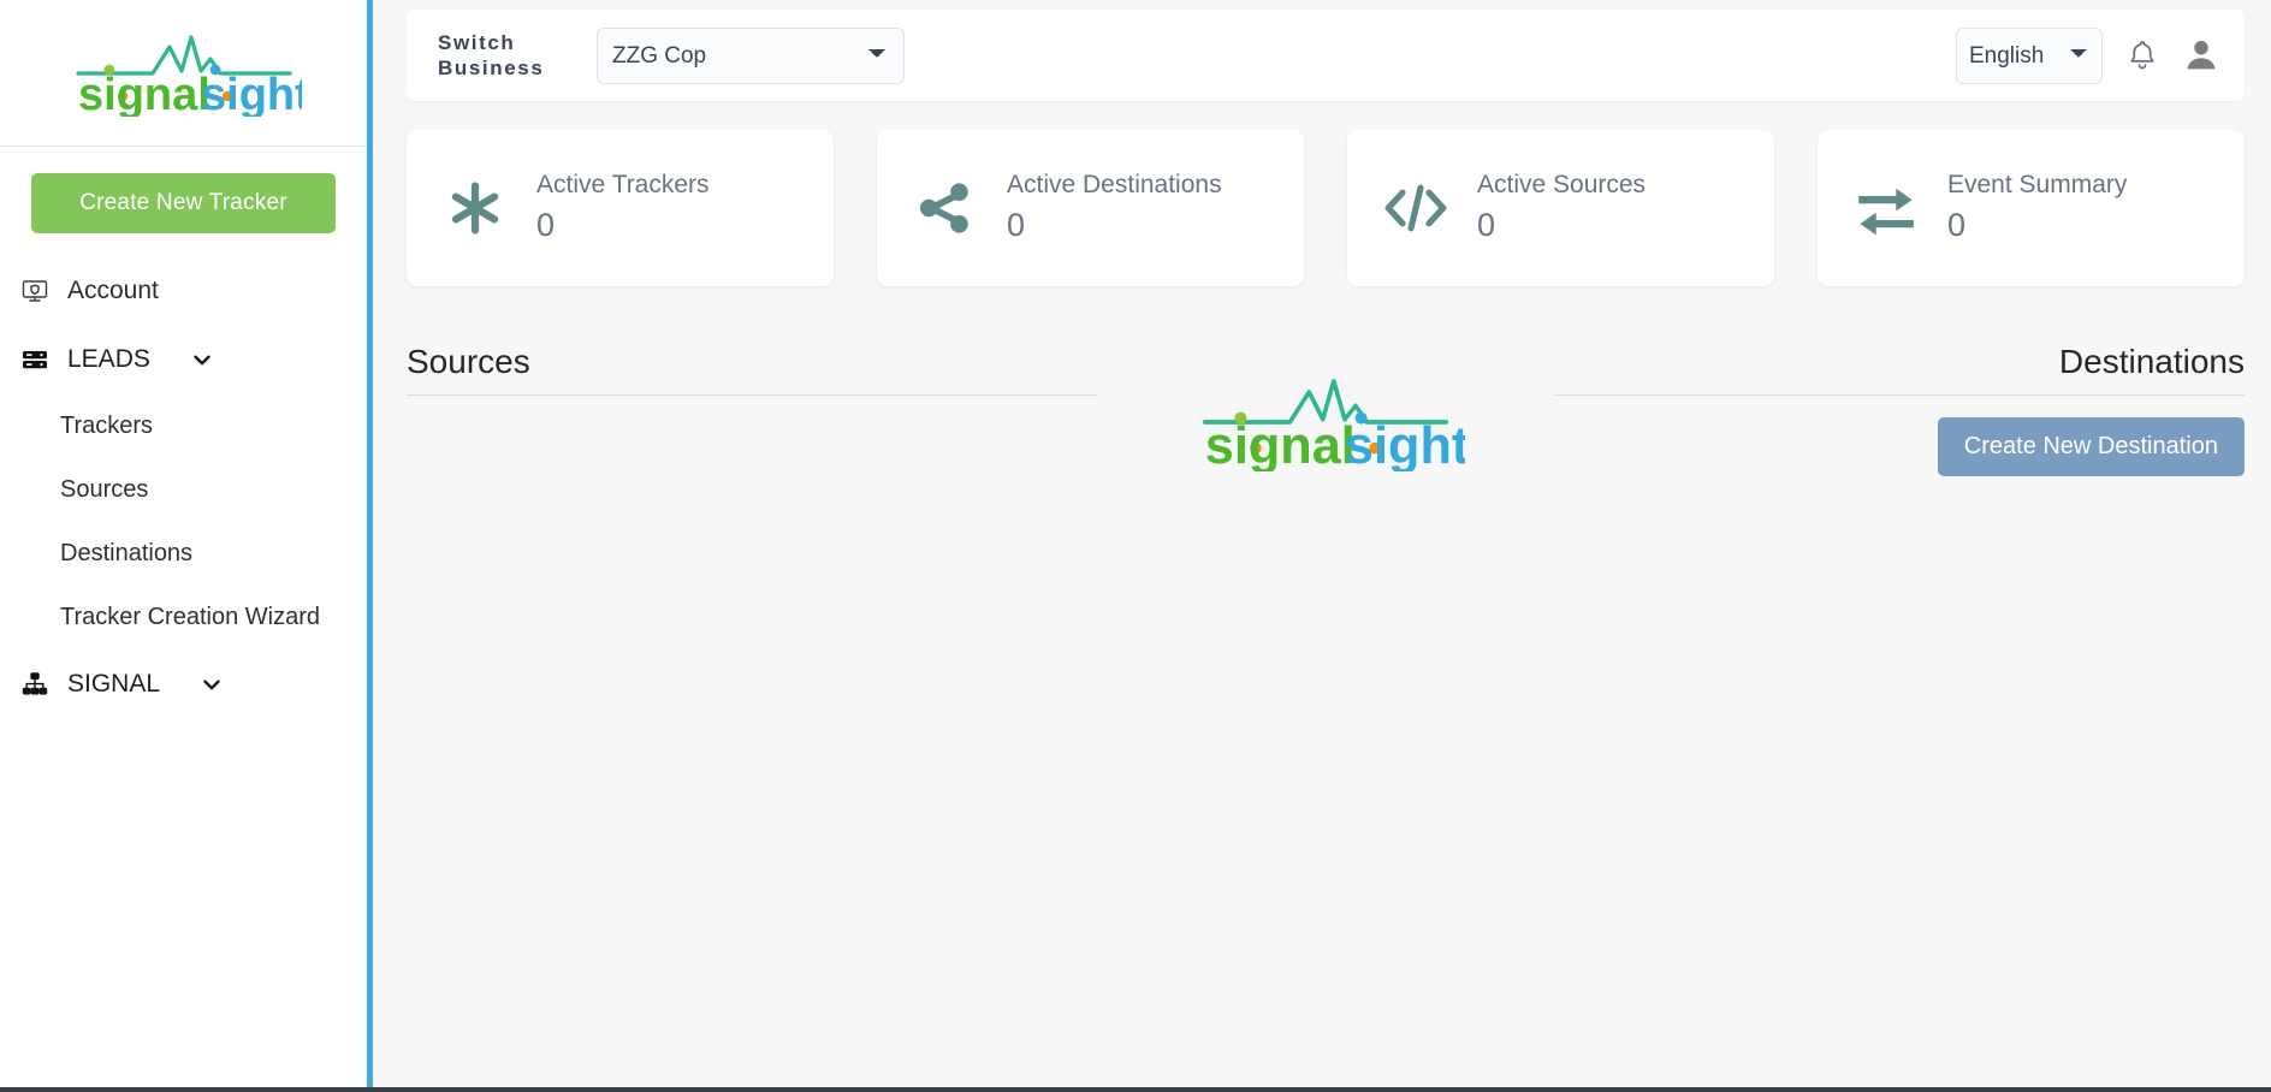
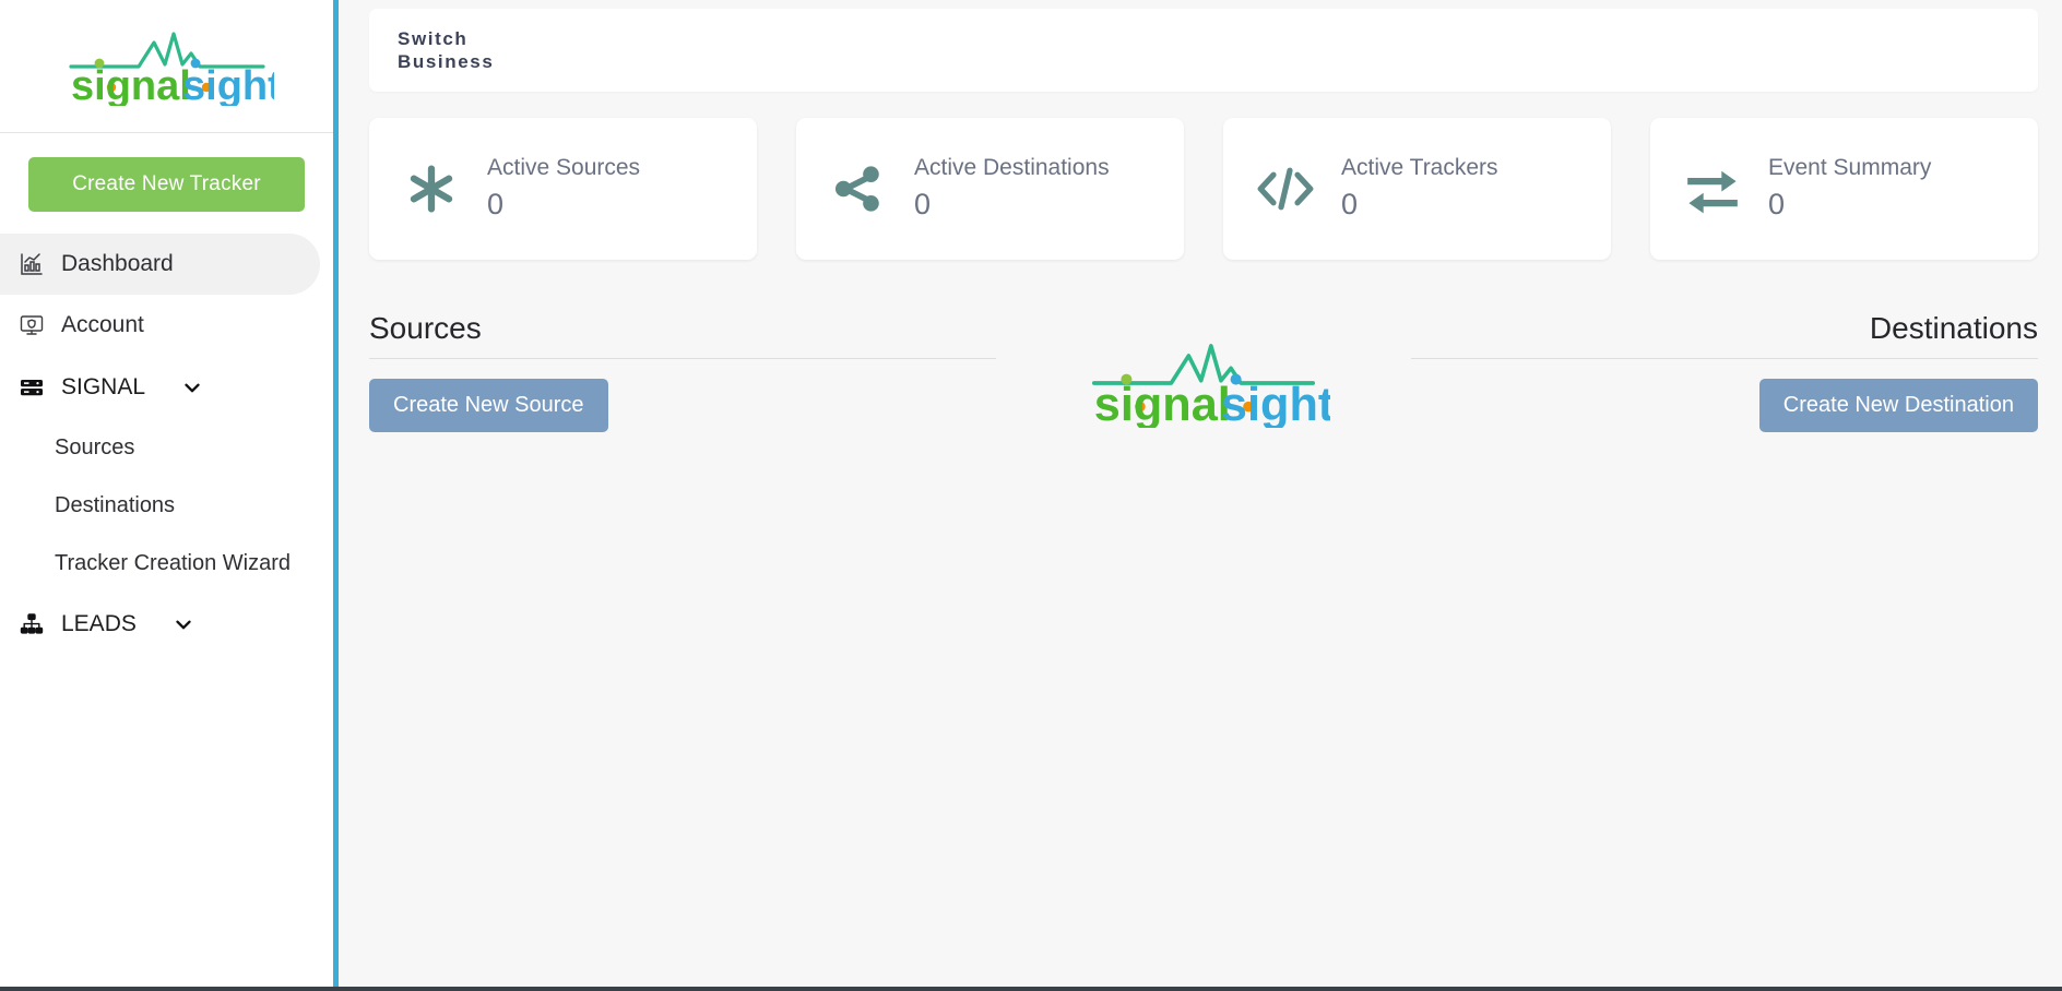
  signal
  sigh
  Create New Tracker
+ Dashboard
  Account
- LEADS
+ SIGNAL
- Trackers
  Sources
  Destinations
  Tracker Creation Wizard
- SIGNAL
+ LEADS
  Switch Business
- ZZG Cop
- English
- Active Trackers
+ Active Sources
  0
  Active Destinations
  0
- Active Sources
+ Active Trackers
  0
  Event Summary
  0
  Sources
+ Create New Source
  signal
  sight
  Destinations
  Create New Destination
